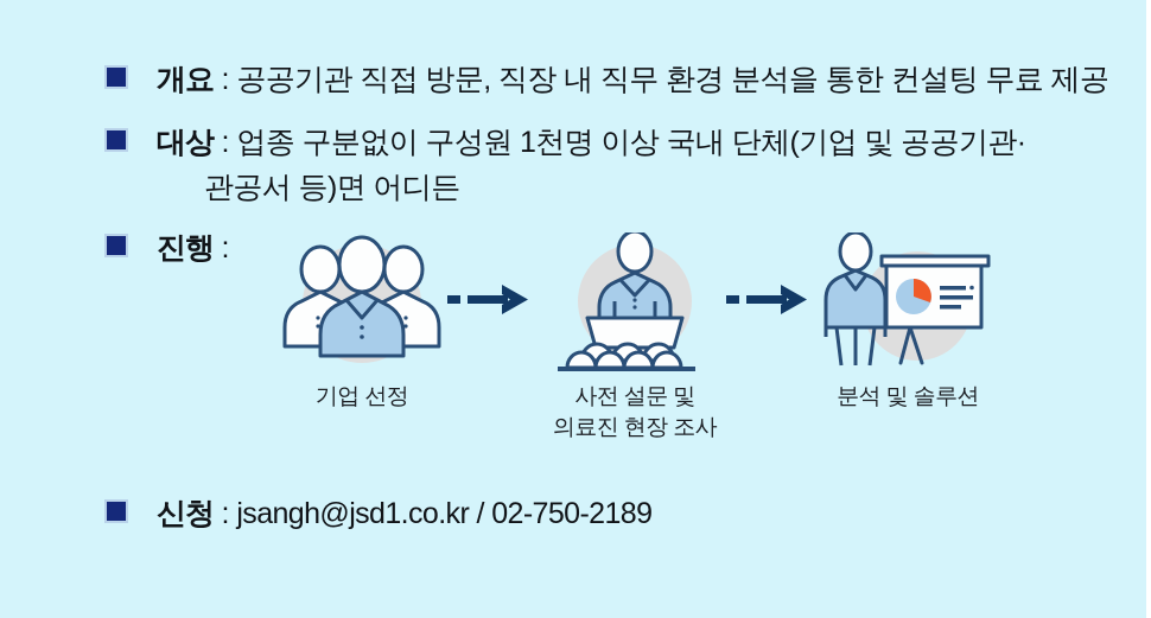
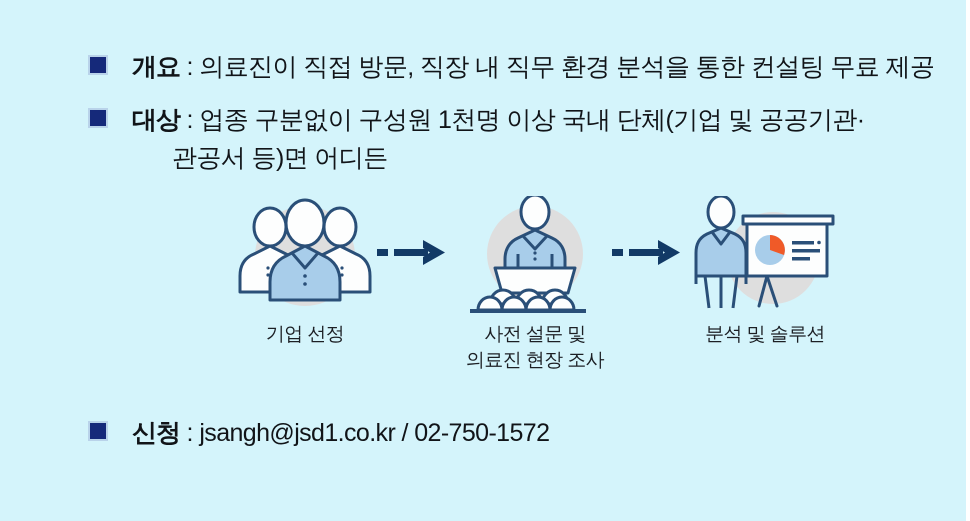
- 개요 : 공공기관 직접 방문, 직장 내 직무 환경 분석을 통한 컨설팅 무료 제공
+ 개요 : 의료진이 직접 방문, 직장 내 직무 환경 분석을 통한 컨설팅 무료 제공
  대상 : 업종 구분없이 구성원 1천명 이상 국내 단체(기업 및 공공기관·
  관공서 등)면 어디든
- 진행 :
  기업 선정
  사전 설문 및
  의료진 현장 조사
  분석 및 솔루션
- 신청 : jsangh@jsd1.co.kr / 02-750-2189
+ 신청 : jsangh@jsd1.co.kr / 02-750-1572
